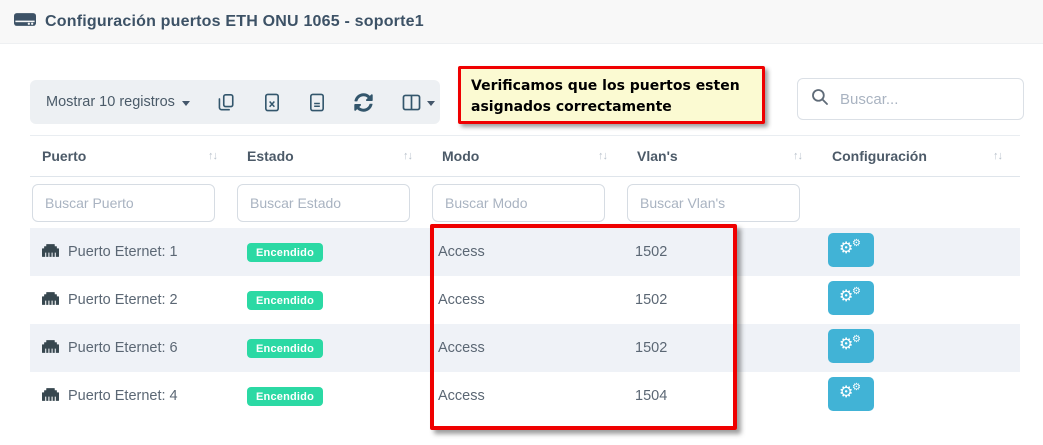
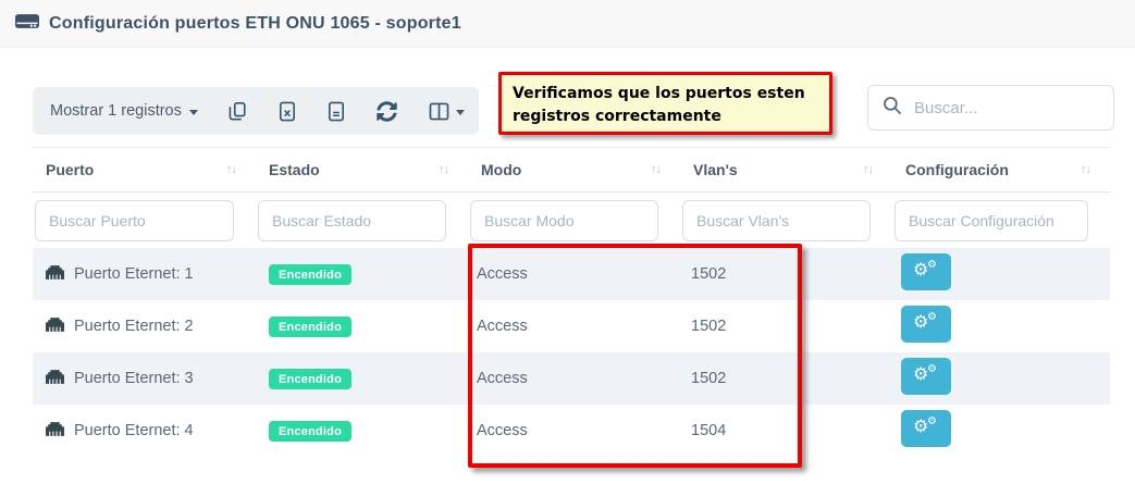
  Configuración puertos ETH ONU 1065 - soporte1
- Mostrar 10 registros
+ Mostrar 1 registros
- Verificamos que los puertos esten asignados correctamente
+ Verificamos que los puertos esten registros correctamente
  Buscar...
  Puerto
  ↑↓
  Estado
  ↑↓
  Modo
  ↑↓
  Vlan's
  ↑↓
  Configuración
  ↑↓
  Buscar Puerto
  Buscar Estado
  Buscar Modo
  Buscar Vlan's
+ Buscar Configuración
  Puerto Eternet: 1
  Encendido
  Access
  1502
  ⚙
  ⚙
  Puerto Eternet: 2
  Encendido
  Access
  1502
  ⚙
  ⚙
- Puerto Eternet: 6
+ Puerto Eternet: 3
  Encendido
  Access
  1502
  ⚙
  ⚙
  Puerto Eternet: 4
  Encendido
  Access
  1504
  ⚙
  ⚙
